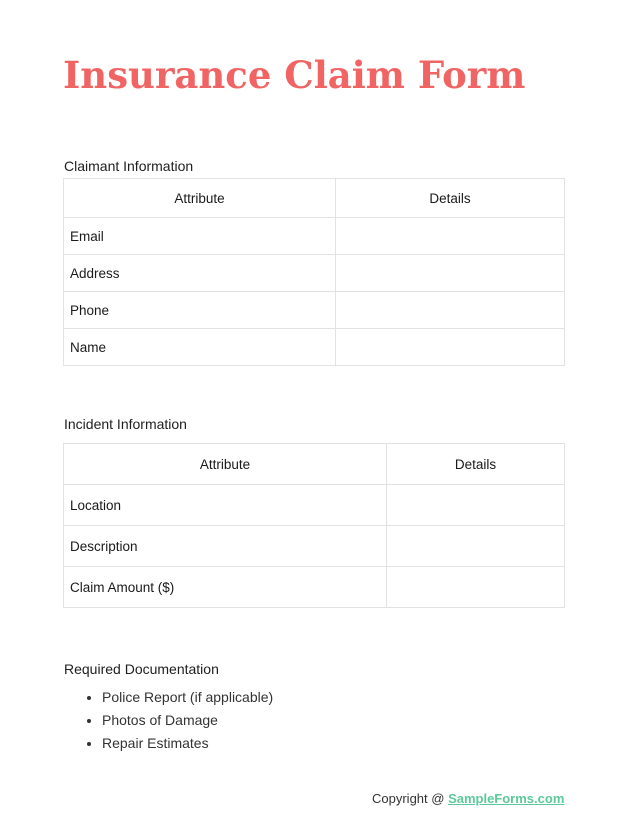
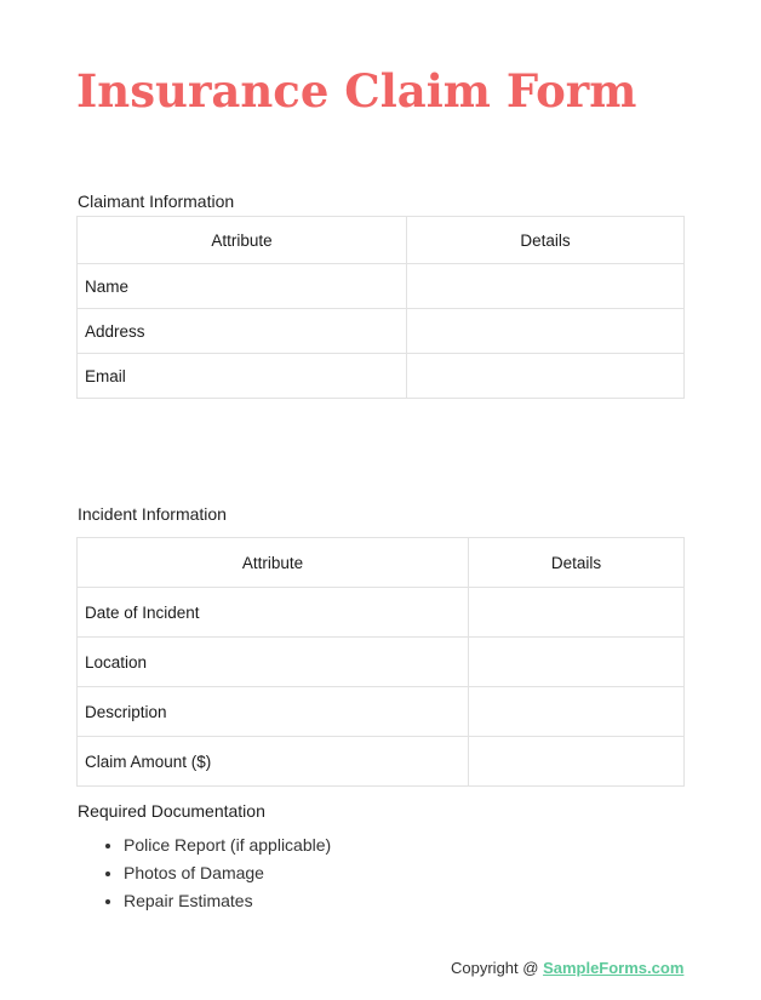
  Insurance Claim Form
  Claimant Information
  Attribute	Details
- Email
+ Name
  Address
- Phone
- Name
+ Email
  Incident Information
  Attribute	Details
+ Date of Incident
  Location
  Description
  Claim Amount ($)
  Required Documentation
  Police Report (if applicable)
  Photos of Damage
  Repair Estimates
  Copyright @ SampleForms.com
